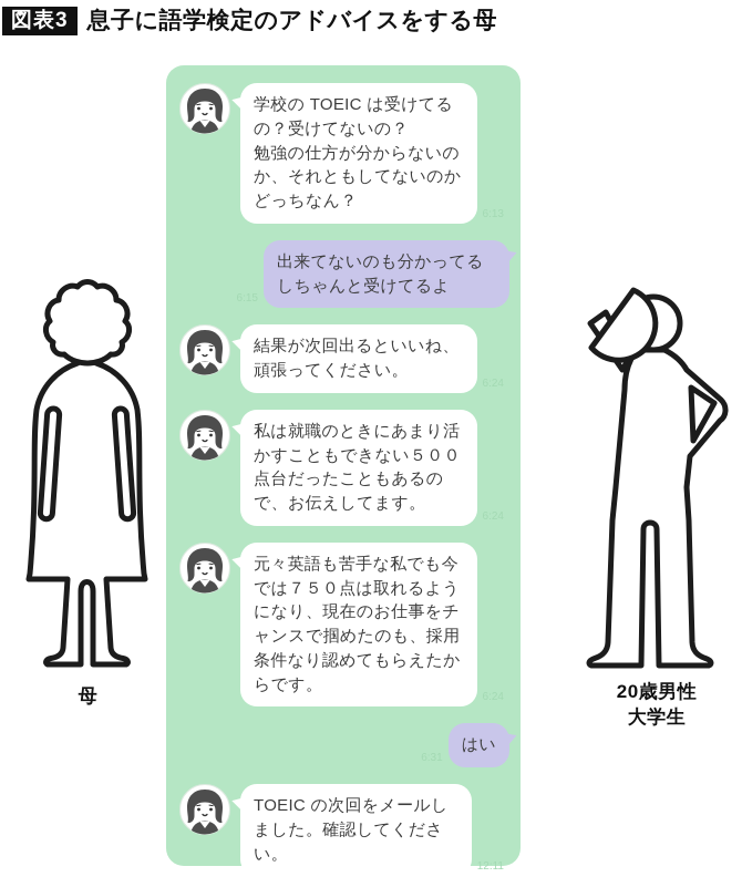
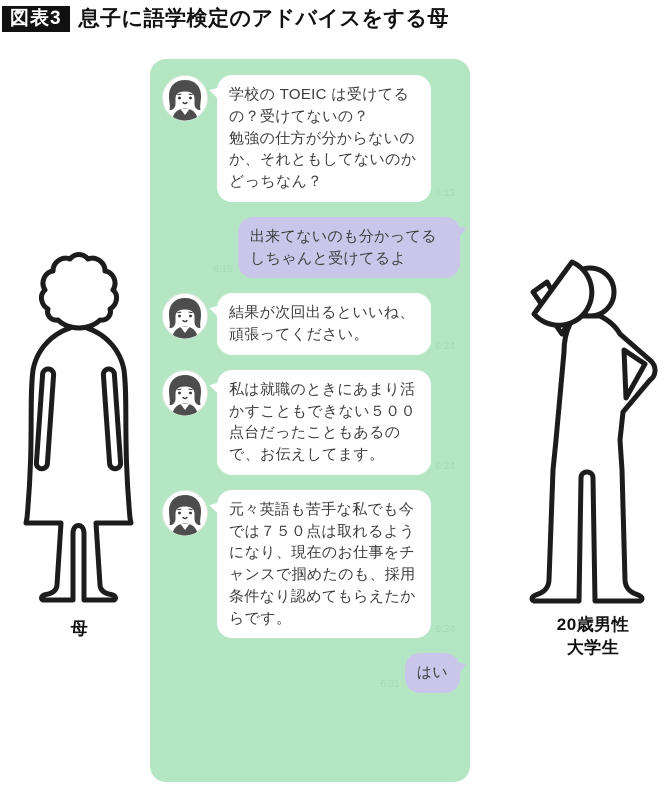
  図表3
  息子に語学検定のアドバイスをする母
  母
  20歳男性
  大学生
  学校の TOEIC は受けてるの？受けてないの？
  勉強の仕方が分からないのか、それともしてないのかどっちなん？
  出来てないのも分かってるしちゃんと受けてるよ
  結果が次回出るといいね、頑張ってください。
  私は就職のときにあまり活かすこともできない５００点台だったこともあるので、お伝えしてます。
  元々英語も苦手な私でも今では７５０点は取れるようになり、現在のお仕事をチャンスで掴めたのも、採用条件なり認めてもらえたからです。
  はい
- TOEIC の次回をメールしました。確認してください。
- 12:11
